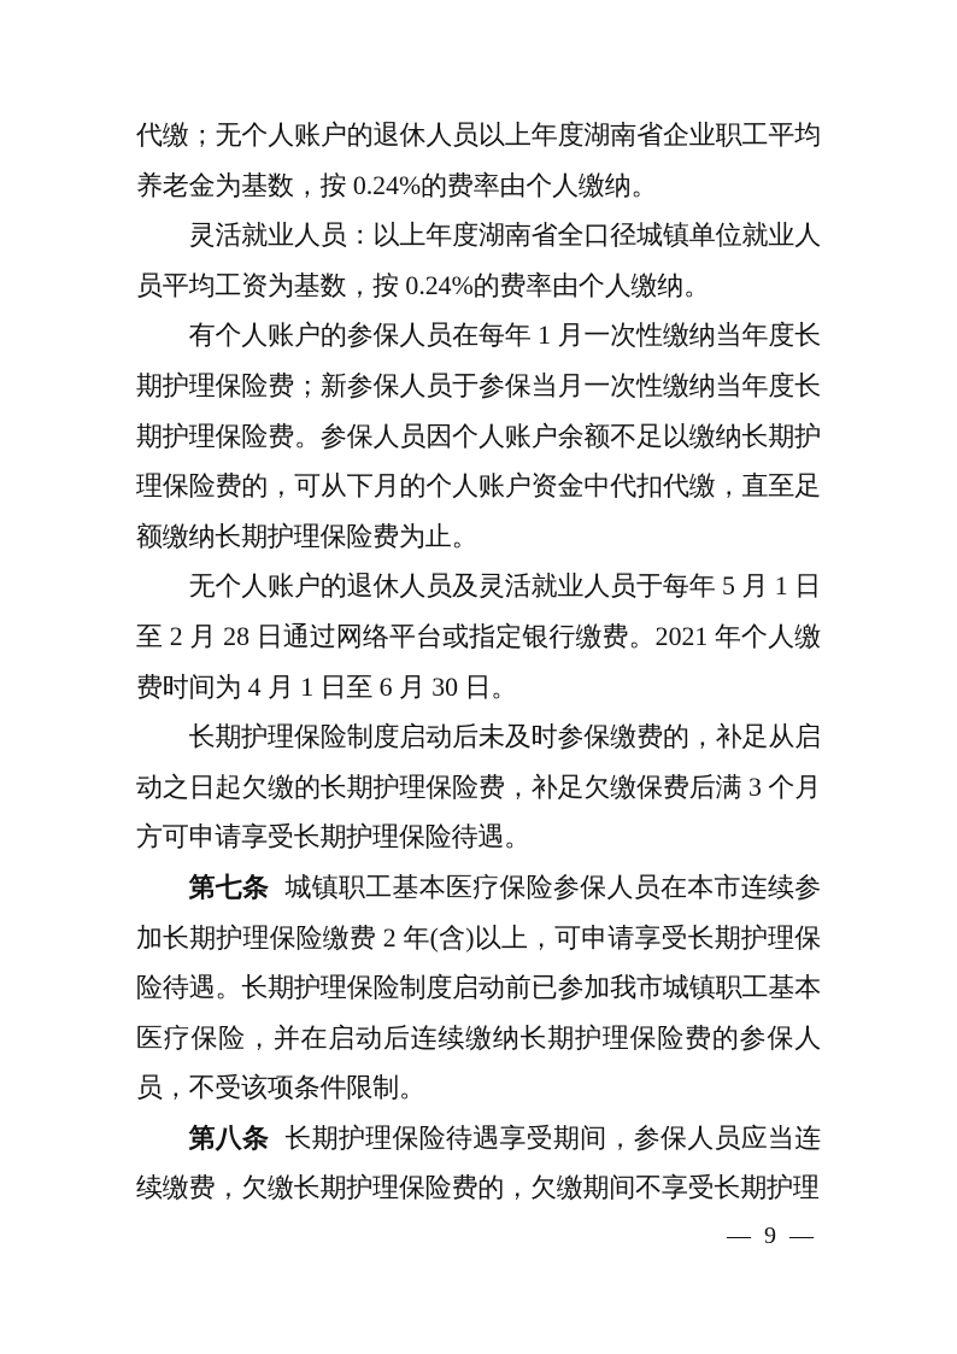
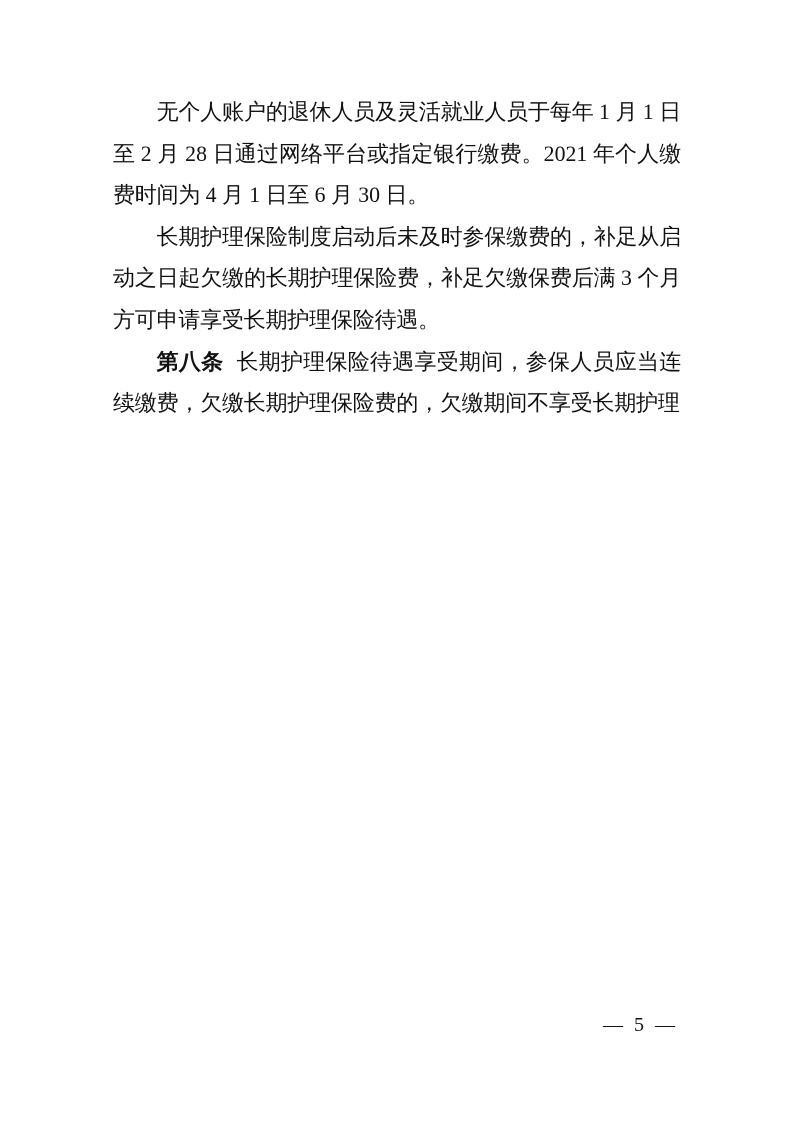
- 代缴；无个人账户的退休人员以上年度湖南省企业职工平均养老金为基数，按 0.24%的费率由个人缴纳。
- 灵活就业人员：以上年度湖南省全口径城镇单位就业人员平均工资为基数，按 0.24%的费率由个人缴纳。
- 有个人账户的参保人员在每年 1 月一次性缴纳当年度长期护理保险费；新参保人员于参保当月一次性缴纳当年度长期护理保险费。参保人员因个人账户余额不足以缴纳长期护理保险费的，可从下月的个人账户资金中代扣代缴，直至足额缴纳长期护理保险费为止。
- 无个人账户的退休人员及灵活就业人员于每年 5 月 1 日至 2 月 28 日通过网络平台或指定银行缴费。2021 年个人缴费时间为 4 月 1 日至 6 月 30 日。
+ 无个人账户的退休人员及灵活就业人员于每年 1 月 1 日至 2 月 28 日通过网络平台或指定银行缴费。2021 年个人缴费时间为 4 月 1 日至 6 月 30 日。
  长期护理保险制度启动后未及时参保缴费的，补足从启动之日起欠缴的长期护理保险费，补足欠缴保费后满 3 个月方可申请享受长期护理保险待遇。
- 第七条 城镇职工基本医疗保险参保人员在本市连续参加长期护理保险缴费 2 年(含)以上，可申请享受长期护理保险待遇。长期护理保险制度启动前已参加我市城镇职工基本医疗保险，并在启动后连续缴纳长期护理保险费的参保人员，不受该项条件限制。
  第八条 长期护理保险待遇享受期间，参保人员应当连续缴费，欠缴长期护理保险费的，欠缴期间不享受长期护理
- — 9 —
+ — 5 —
